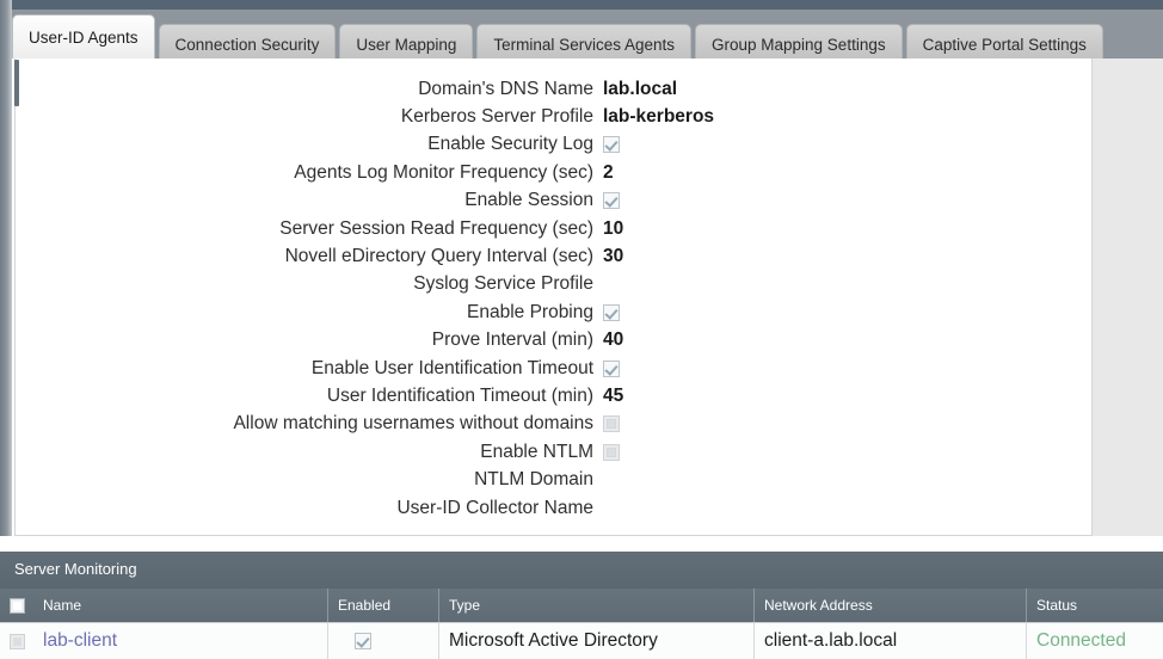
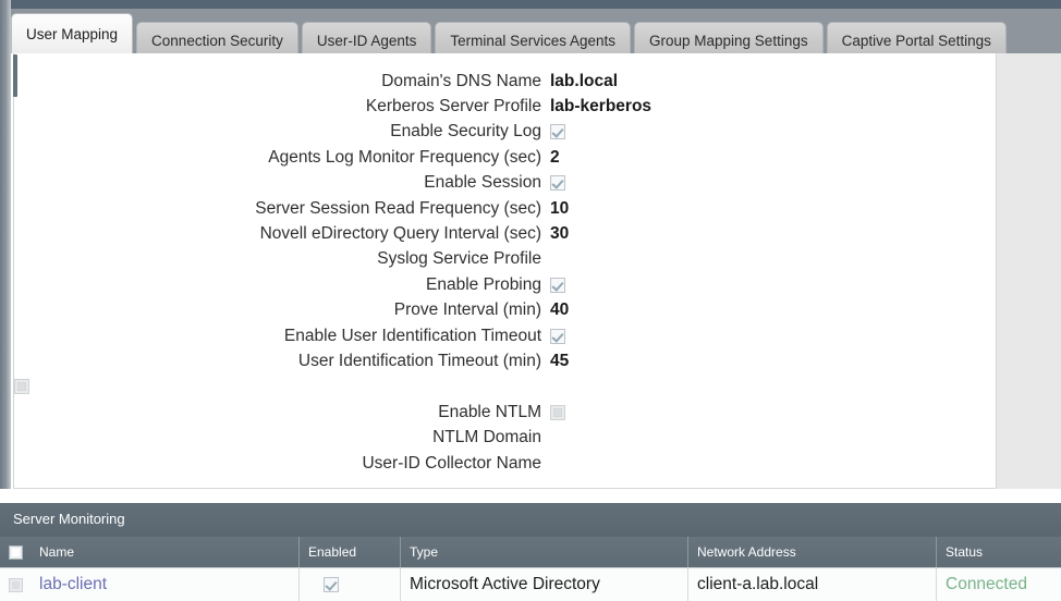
- User-ID Agents
+ User Mapping
  Connection Security
- User Mapping
+ User-ID Agents
  Terminal Services Agents
  Group Mapping Settings
  Captive Portal Settings
  Domain's DNS Name
  lab.local
  Kerberos Server Profile
  lab-kerberos
  Enable Security Log
  Agents Log Monitor Frequency (sec)
  2
  Enable Session
  Server Session Read Frequency (sec)
  10
  Novell eDirectory Query Interval (sec)
  30
  Syslog Service Profile
  Enable Probing
  Prove Interval (min)
  40
  Enable User Identification Timeout
  User Identification Timeout (min)
  45
- Allow matching usernames without domains
  Enable NTLM
  NTLM Domain
  User-ID Collector Name
  Server Monitoring
  Name
  Enabled
  Type
  Network Address
  Status
  lab-client
  Microsoft Active Directory
  client-a.lab.local
  Connected
